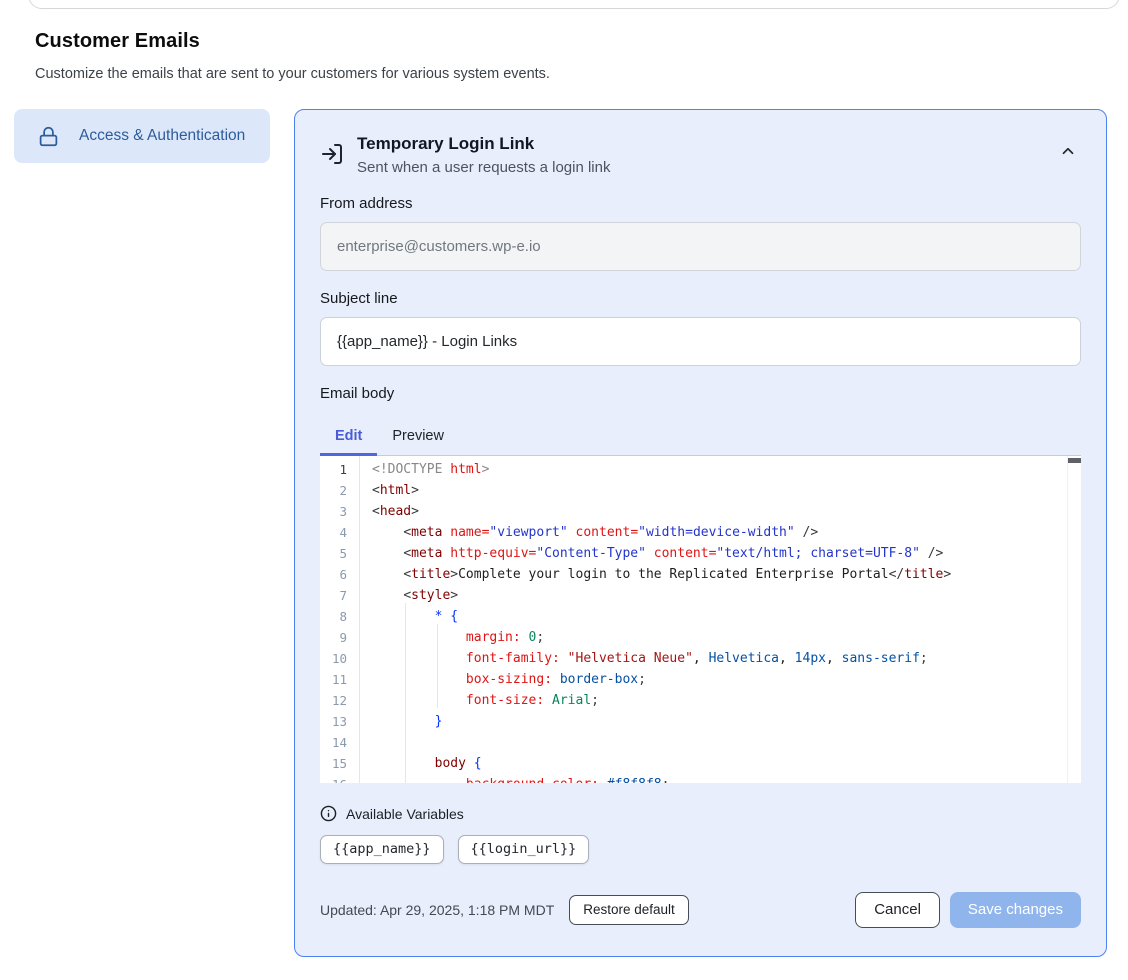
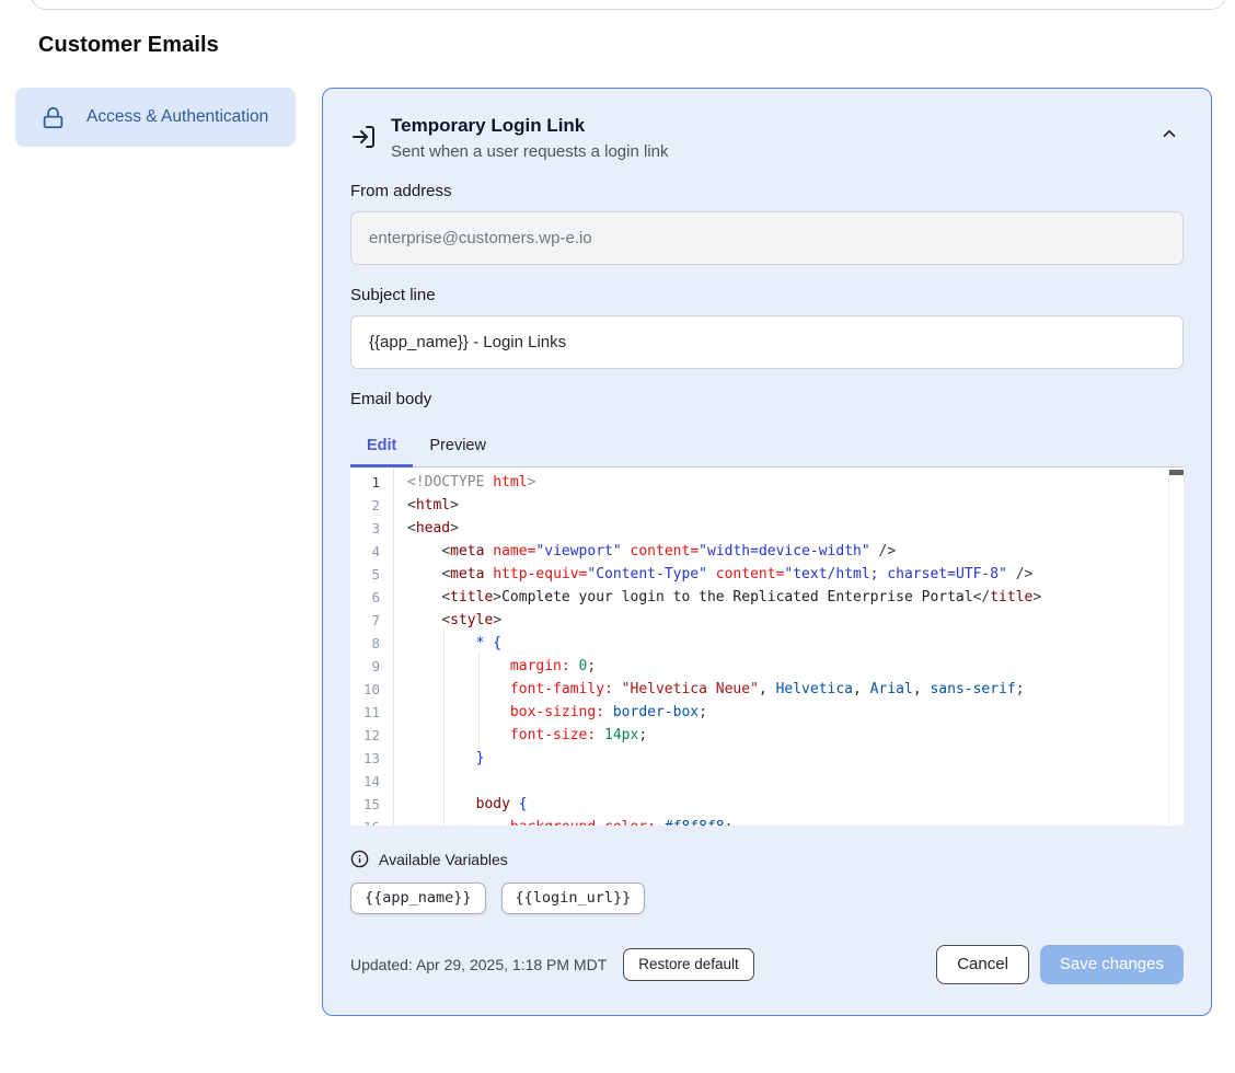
  Customer Emails
- Customize the emails that are sent to your customers for various system events.
  Access & Authentication
  Temporary Login Link
  Sent when a user requests a login link
  From address
  enterprise@customers.wp-e.io
  Subject line
  {{app_name}} - Login Links
  Email body
  Edit
  Preview
  1
  2
  3
  4
  5
  6
  7
  8
  9
  10
  11
  12
  13
  14
  15
  <!DOCTYPE html>
  <html>
  <head>
  <meta name="viewport" content="width=device-width" />
  <meta http-equiv="Content-Type" content="text/html; charset=UTF-8" />
  <title>Complete your login to the Replicated Enterprise Portal</title>
  <style>
  * {
  margin: 0;
- font-family: "Helvetica Neue", Helvetica, 14px, sans-serif;
+ font-family: "Helvetica Neue", Helvetica, Arial, sans-serif;
  box-sizing: border-box;
- font-size: Arial;
+ font-size: 14px;
  }
  body {
  Available Variables
  {{app_name}}
  {{login_url}}
  Updated: Apr 29, 2025, 1:18 PM MDT
  Restore default
  Cancel
  Save changes
